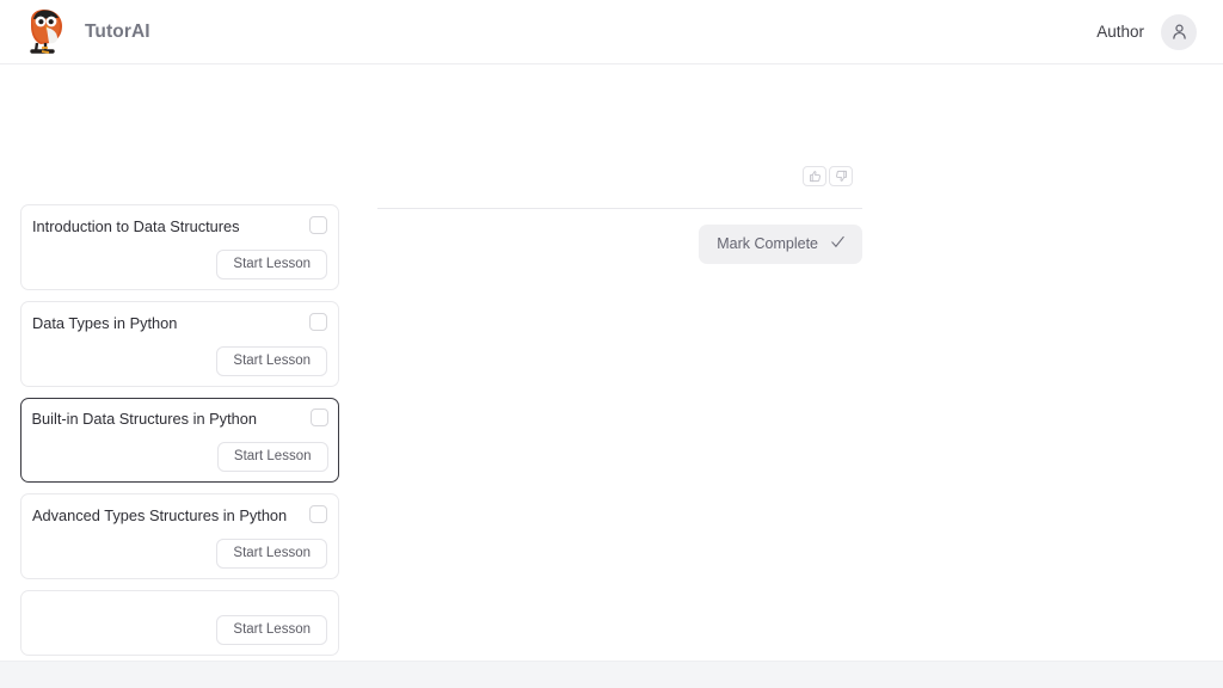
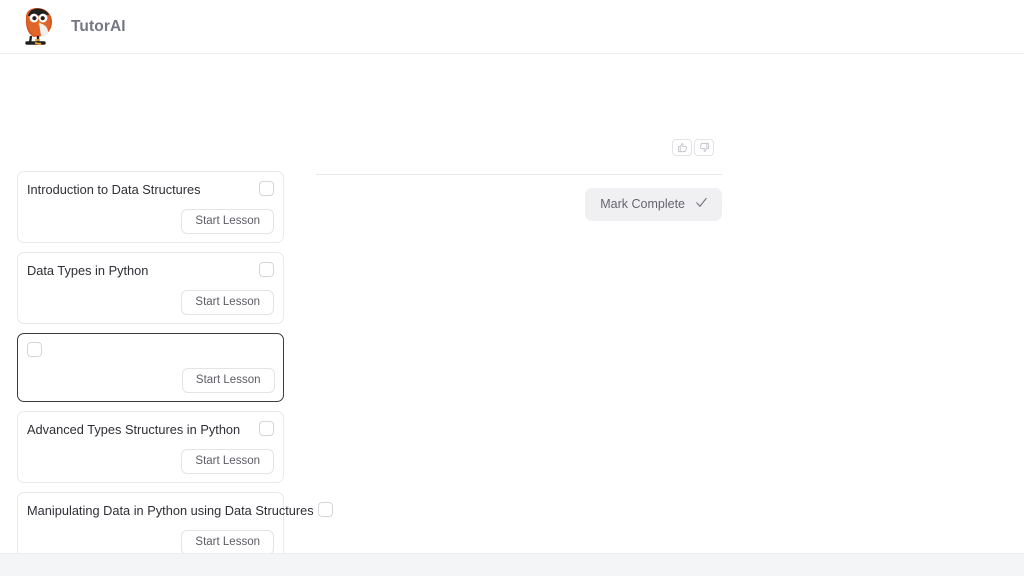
  TutorAI
- Author
  Introduction to Data Structures
  Start Lesson
  Data Types in Python
  Start Lesson
- Built-in Data Structures in Python
  Start Lesson
  Advanced Types Structures in Python
  Start Lesson
+ Manipulating Data in Python using Data Structures
  Start Lesson
  Mark Complete
